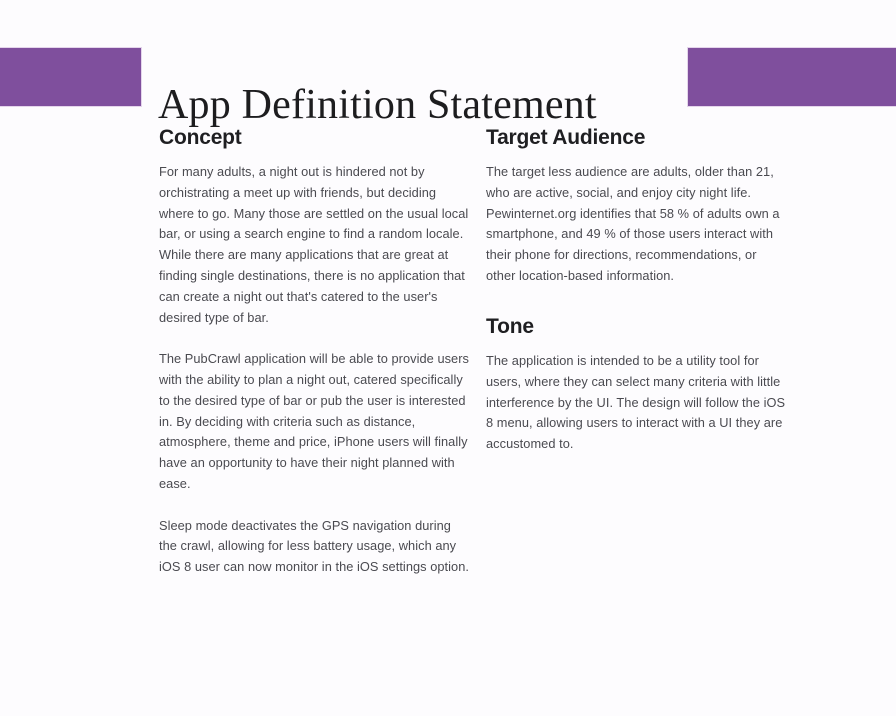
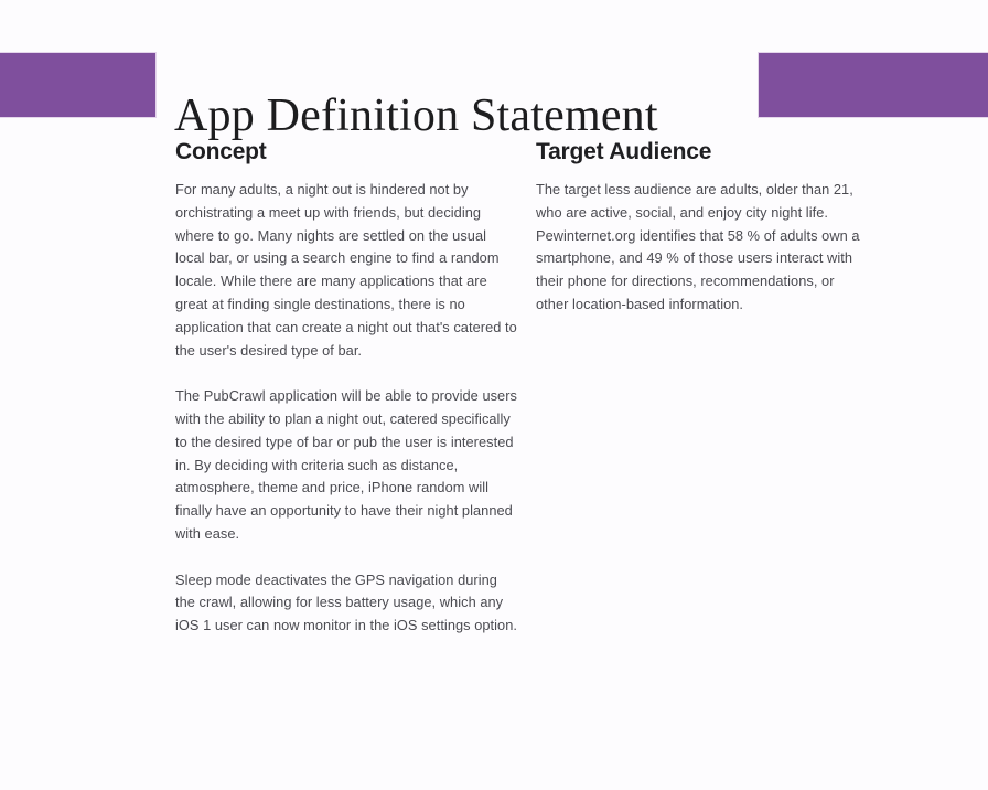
  App Definition Statement
  Concept
- For many adults, a night out is hindered not by orchistrating a meet up with friends, but deciding where to go. Many those are settled on the usual local bar, or using a search engine to find a random locale. While there are many applications that are great at finding single destinations, there is no application that can create a night out that's catered to the user's desired type of bar.
+ For many adults, a night out is hindered not by orchistrating a meet up with friends, but deciding where to go. Many nights are settled on the usual local bar, or using a search engine to find a random locale. While there are many applications that are great at finding single destinations, there is no application that can create a night out that's catered to the user's desired type of bar.
- The PubCrawl application will be able to provide users with the ability to plan a night out, catered specifically to the desired type of bar or pub the user is interested in. By deciding with criteria such as distance, atmosphere, theme and price, iPhone users will finally have an opportunity to have their night planned with ease.
+ The PubCrawl application will be able to provide users with the ability to plan a night out, catered specifically to the desired type of bar or pub the user is interested in. By deciding with criteria such as distance, atmosphere, theme and price, iPhone random will finally have an opportunity to have their night planned with ease.
- Sleep mode deactivates the GPS navigation during the crawl, allowing for less battery usage, which any iOS 8 user can now monitor in the iOS settings option.
+ Sleep mode deactivates the GPS navigation during the crawl, allowing for less battery usage, which any iOS 1 user can now monitor in the iOS settings option.
  Target Audience
  The target less audience are adults, older than 21, who are active, social, and enjoy city night life. Pewinternet.org identifies that 58 % of adults own a smartphone, and 49 % of those users interact with their phone for directions, recommendations, or other location-based information.
- Tone
- The application is intended to be a utility tool for users, where they can select many criteria with little interference by the UI. The design will follow the iOS 8 menu, allowing users to interact with a UI they are accustomed to.
